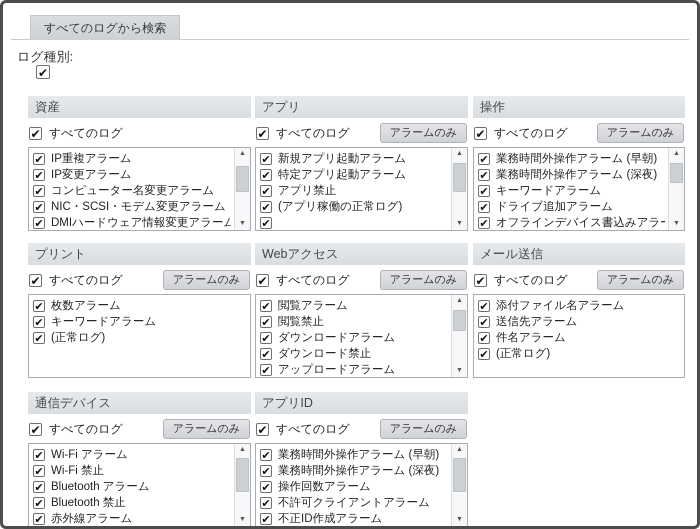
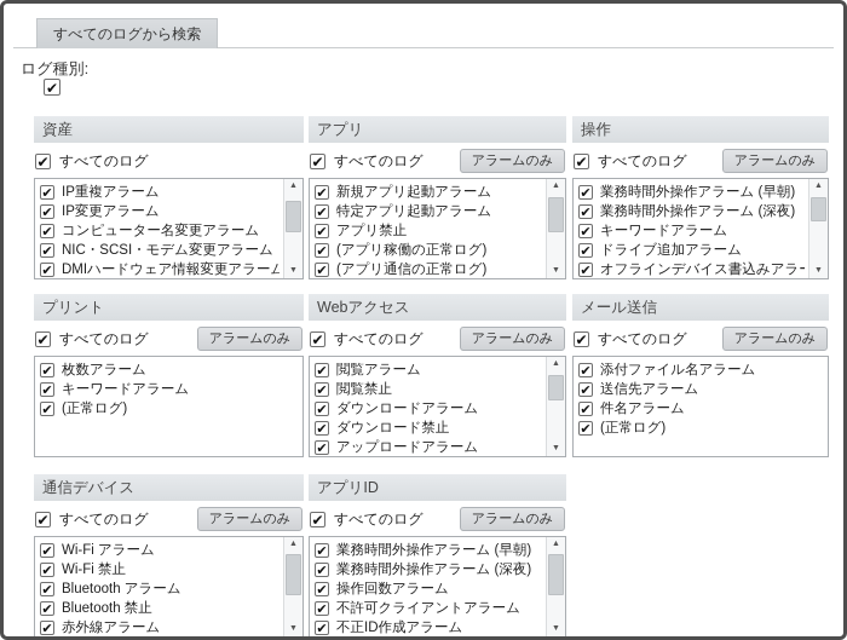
  すべてのログから検索
  ログ種別:
  ✔
  資産
  ✔
  すべてのログ
  ✔
  IP重複アラーム
  ✔
  IP変更アラーム
  ✔
  コンピューター名変更アラーム
  ✔
  NIC・SCSI・モデム変更アラーム
  ✔
  DMIハードウェア情報変更アラーム
  アプリ
  ✔
  すべてのログ
  アラームのみ
  ✔
  新規アプリ起動アラーム
  ✔
  特定アプリ起動アラーム
  ✔
  アプリ禁止
  ✔
  (アプリ稼働の正常ログ)
  ✔
+ (アプリ通信の正常ログ)
  操作
  ✔
  すべてのログ
  アラームのみ
  ✔
  業務時間外操作アラーム (早朝)
  ✔
  業務時間外操作アラーム (深夜)
  ✔
  キーワードアラーム
  ✔
  ドライブ追加アラーム
  ✔
  オフラインデバイス書込みアラ
  プリント
  ✔
  すべてのログ
  アラームのみ
  ✔
  枚数アラーム
  ✔
  キーワードアラーム
  ✔
  (正常ログ)
  Webアクセス
  ✔
  すべてのログ
  アラームのみ
  ✔
  閲覧アラーム
  ✔
  閲覧禁止
  ✔
  ダウンロードアラーム
  ✔
  ダウンロード禁止
  ✔
  アップロードアラーム
  メール送信
  ✔
  すべてのログ
  アラームのみ
  ✔
  添付ファイル名アラーム
  ✔
  送信先アラーム
  ✔
  件名アラーム
  ✔
  (正常ログ)
  通信デバイス
  ✔
  すべてのログ
  アラームのみ
  ✔
  Wi-Fi アラーム
  ✔
  Wi-Fi 禁止
  ✔
  Bluetooth アラーム
  ✔
  Bluetooth 禁止
  ✔
  赤外線アラーム
  アプリID
  ✔
  すべてのログ
  アラームのみ
  ✔
  業務時間外操作アラーム (早朝)
  ✔
  業務時間外操作アラーム (深夜)
  ✔
  操作回数アラーム
  ✔
  不許可クライアントアラーム
  ✔
  不正ID作成アラーム
